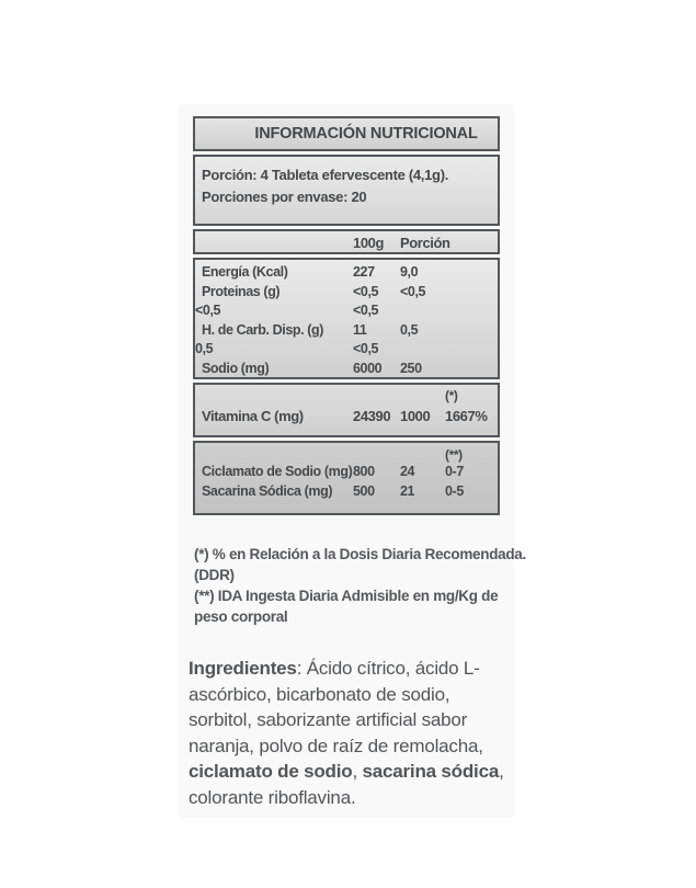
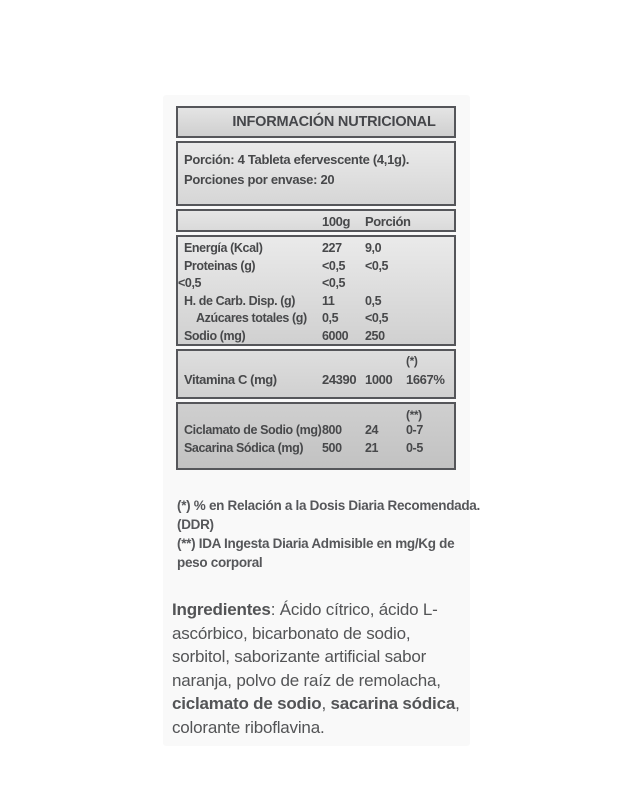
  INFORMACIÓN NUTRICIONAL
  Porción: 4 Tableta efervescente (4,1g).
  Porciones por envase: 20
  100g
  Porció
  Energía (Kcal)
  227
  9,0
  Proteinas (g)
  <0,5
  <0,5
  <0,5
  <0,5
  H. de Carb. Disp. (g)
  11
  0,5
+ Azúcares totales (g)
  0,5
  <0,5
  Sodio (mg)
  6000
  250
  (*)
  Vitamina C (mg)
  24390
  1000
  1667%
  (**)
  Ciclamato de Sodio (mg)
  800
  24
  0-7
  Sacarina Sódica (mg)
  500
  21
  0-5
  (*) % en Relación a la Dosis Diaria Recomendada. (DDR)
  (**) IDA Ingesta Diaria Admisible en mg/Kg de peso corporal
  Ingredientes: Ácido cítrico, ácido L-ascórbico, bicarbonato de sodio, sorbitol, saborizante artificial sabor naranja, polvo de raíz de remolacha, ciclamato de sodio, sacarina sódica, colorante riboflavina.
